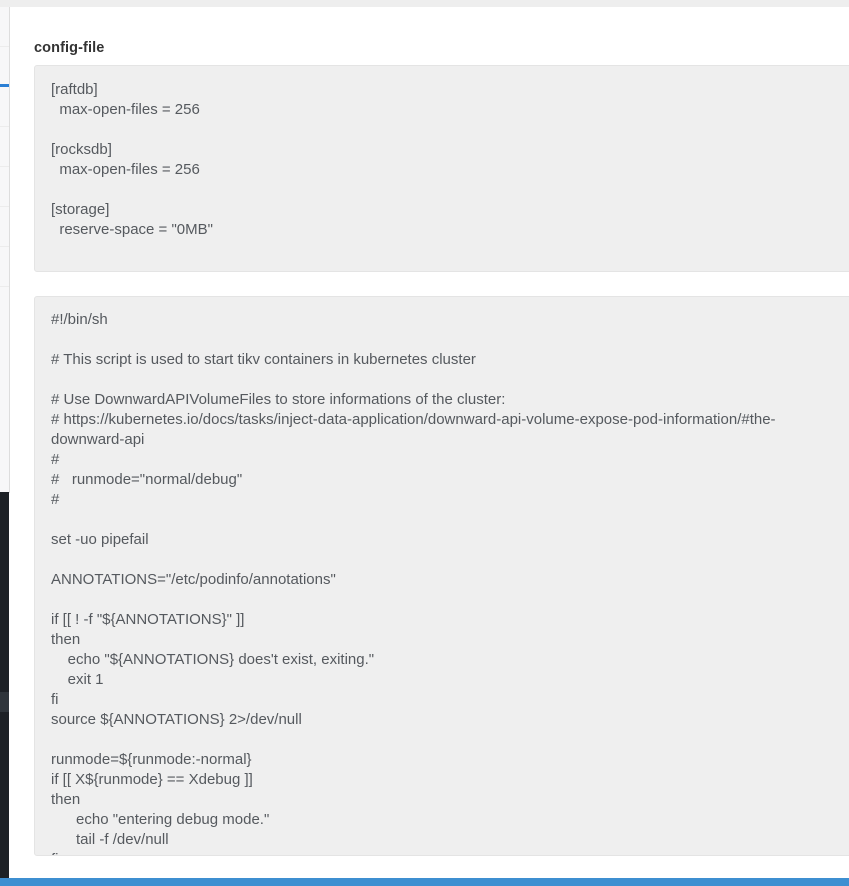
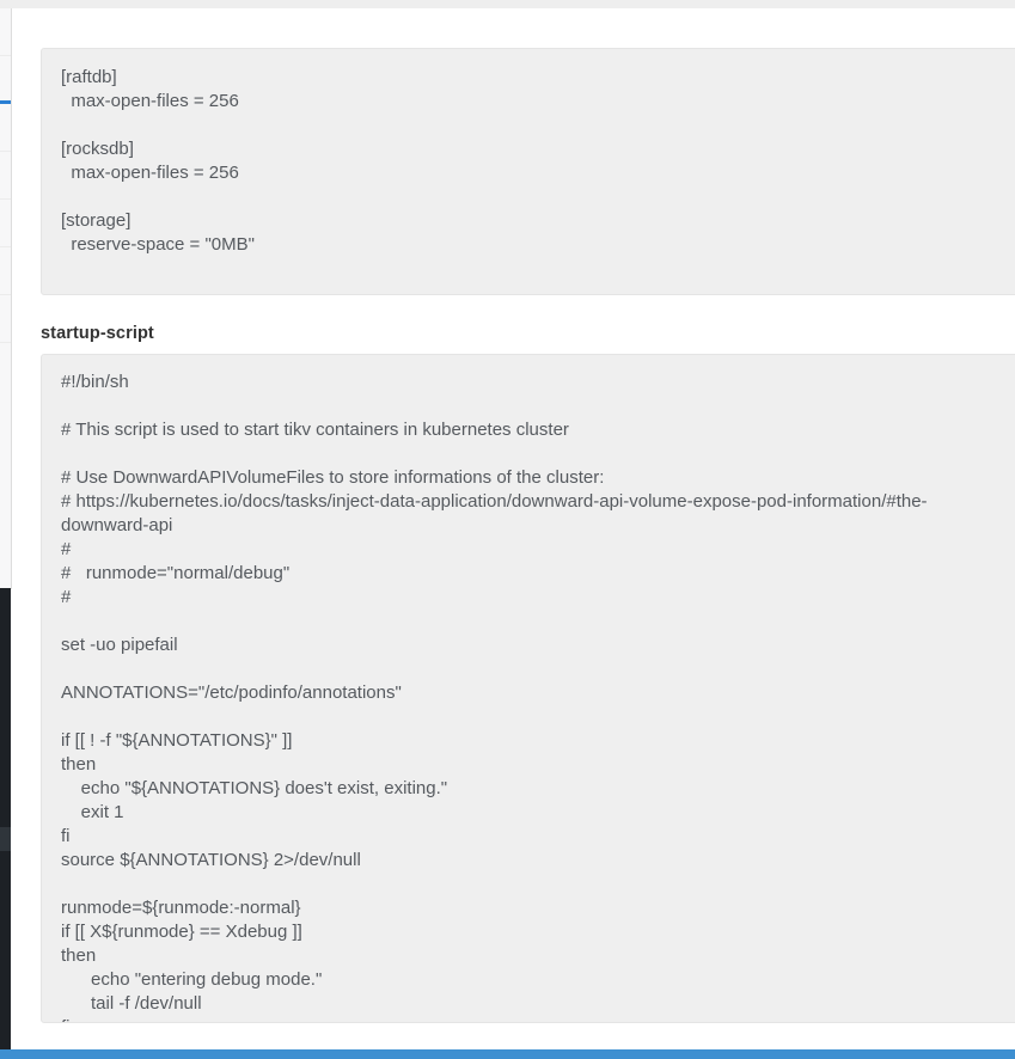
- config-file
  [raftdb]
  max-open-files = 256
  [rocksdb]
  max-open-files = 256
  [storage]
  reserve-space = "0MB"
+ startup-script
  #!/bin/sh
  # This script is used to start tikv containers in kubernetes cluster
  # Use DownwardAPIVolumeFiles to store informations of the cluster:
  # https://kubernetes.io/docs/tasks/inject-data-application/downward-api-volume-expose-pod-information/#the-downward-api
  #
  # runmode="normal/debug"
  #
  set -uo pipefail
  ANNOTATIONS="/etc/podinfo/annotations"
  if [[ ! -f "${ANNOTATIONS}" ]]
  then
  echo "${ANNOTATIONS} does't exist, exiting."
  exit 1
  fi
  source ${ANNOTATIONS} 2>/dev/null
  runmode=${runmode:-normal}
  if [[ X${runmode} == Xdebug ]]
  then
  echo "entering debug mode."
  tail -f /dev/null
